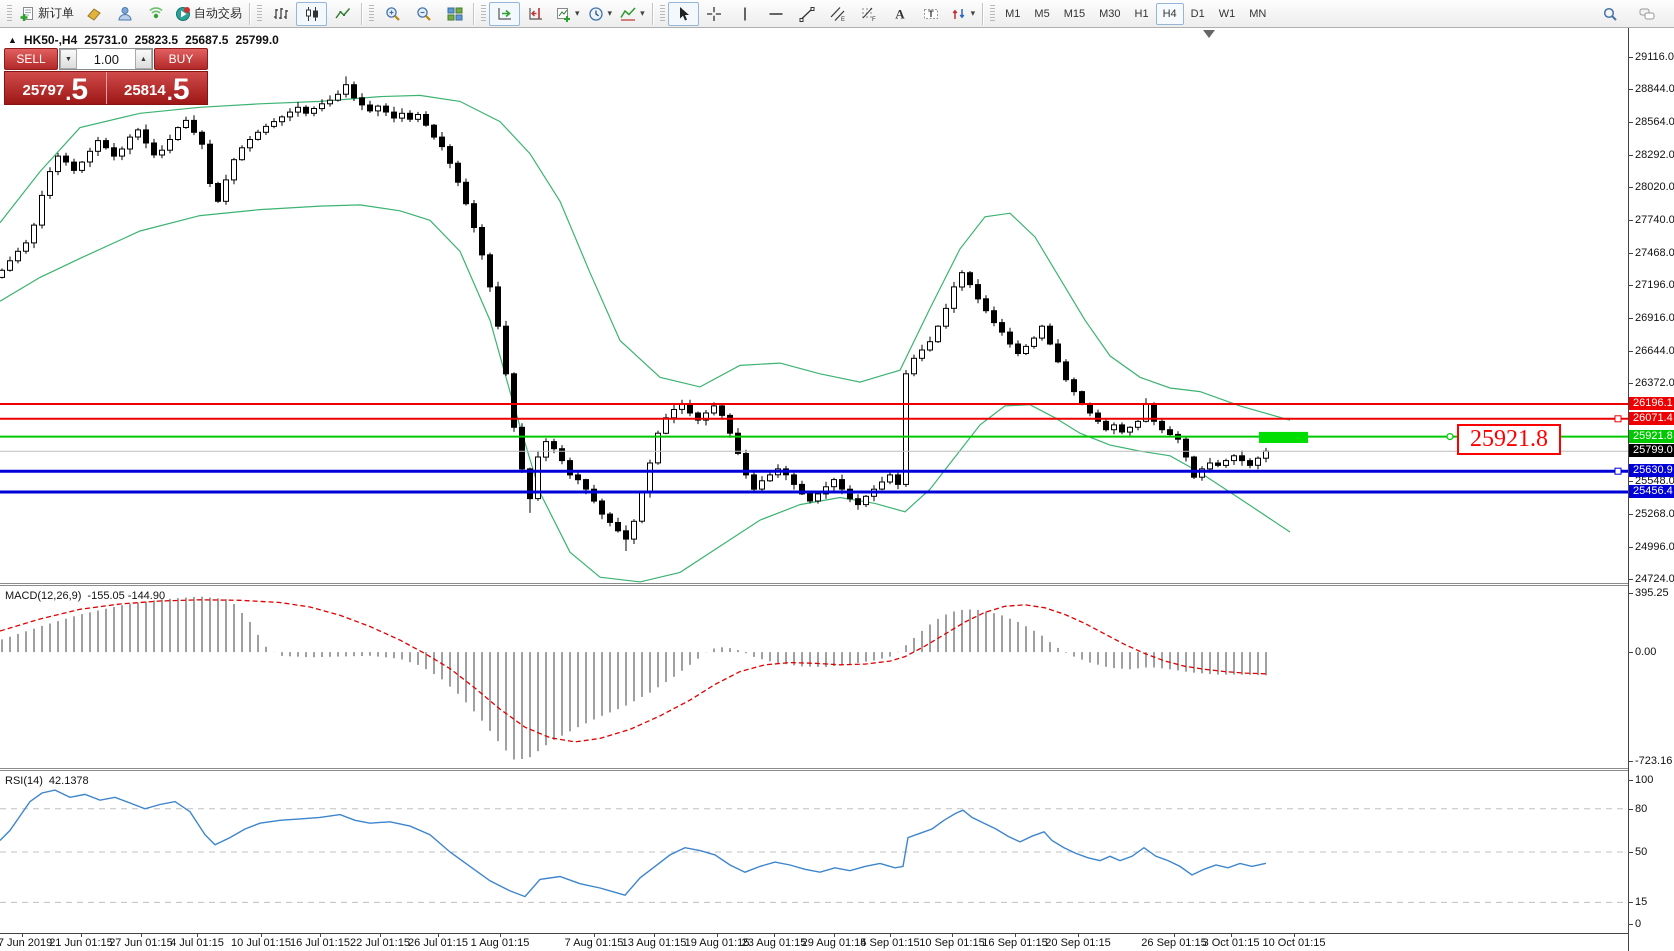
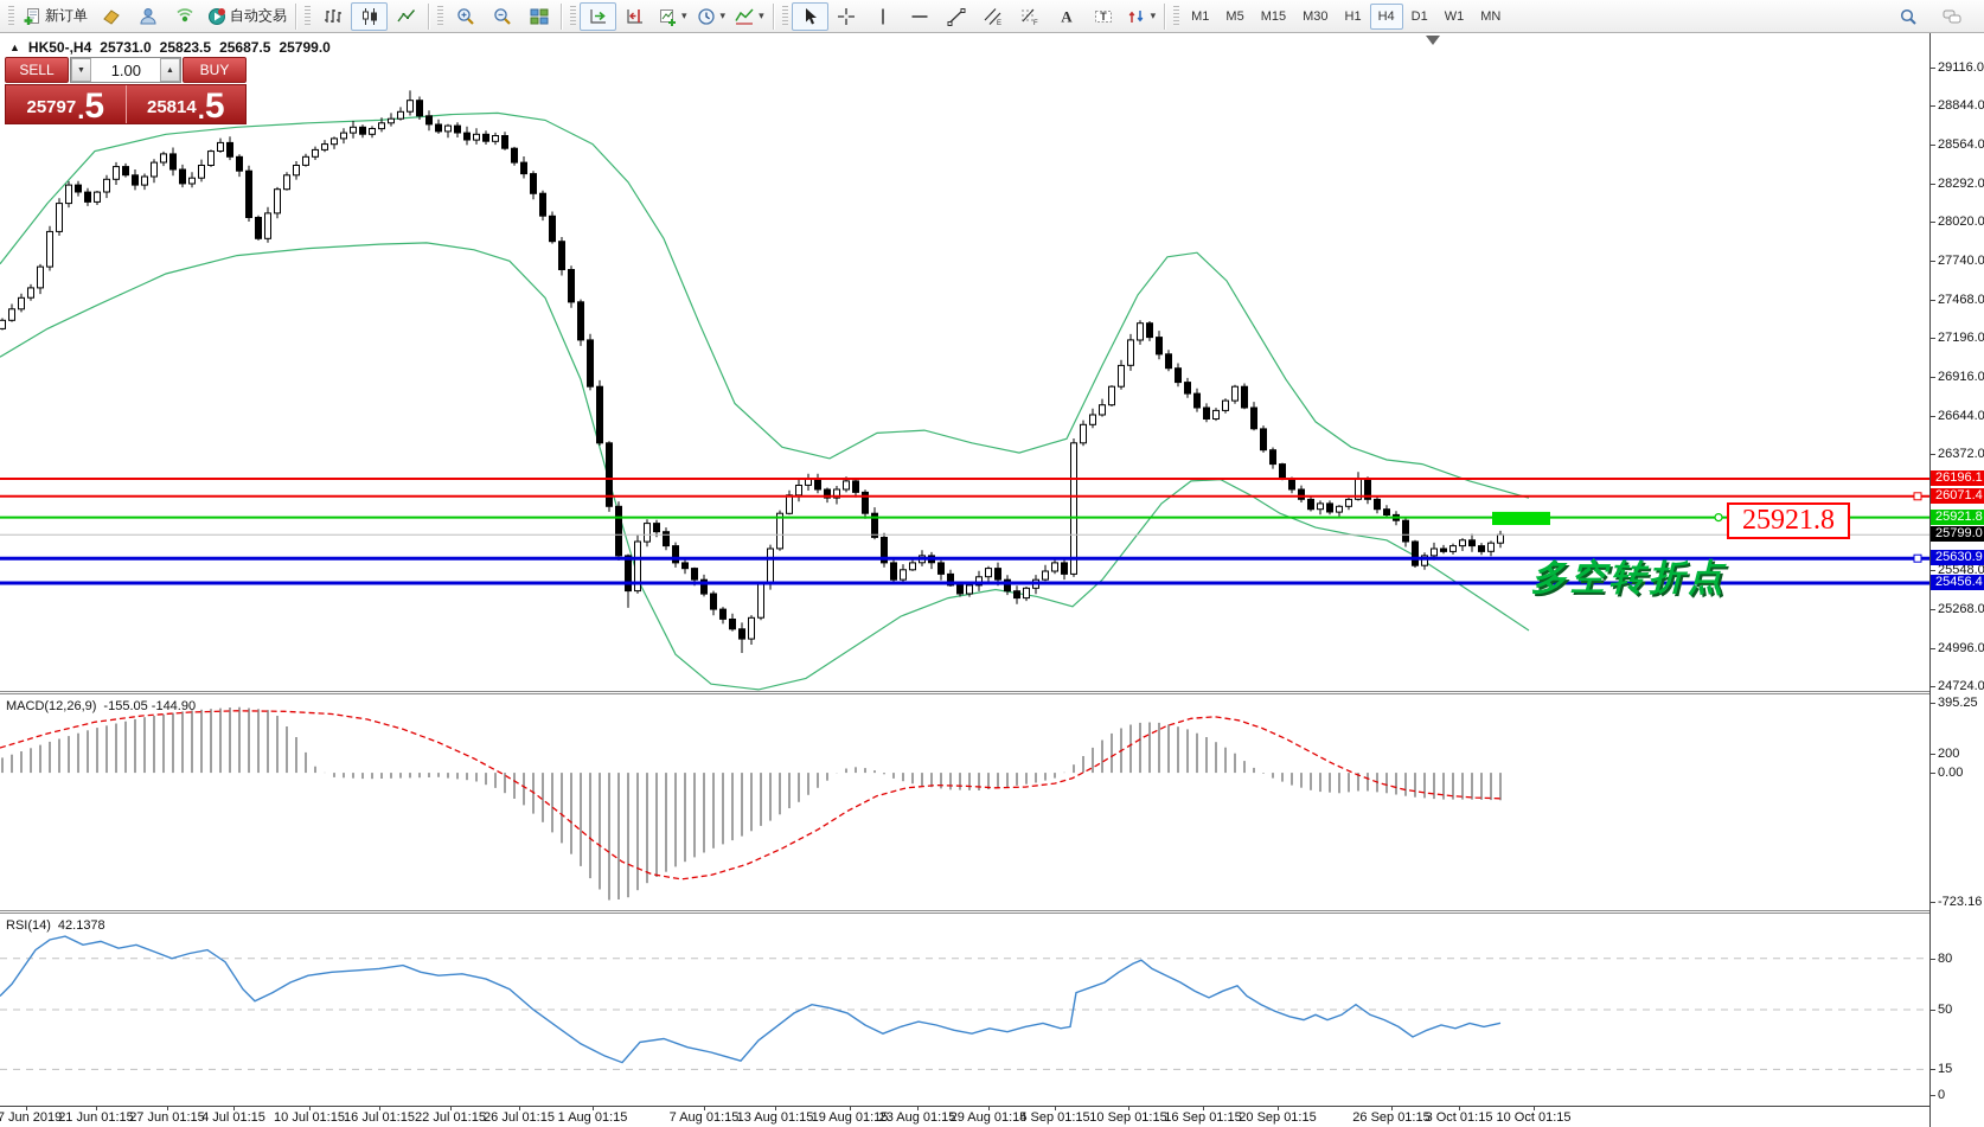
  新订单
  自动交易
  ▾
  ▾
  ▾
  A
  T
  ▾
  M1
  M5
  M15
  M30
  H1
  H4
  D1
  W1
  MN
  29116.0
  28844.0
  28564.0
  28292.0
  28020.0
  27740.0
  27468.0
  27196.0
  26916.0
  26644.0
  26372.0
  25548.0
  25268.0
  24996.0
  24724.0
  26196.1
  26071.4
  25921.8
  25630.9
  25456.4
  25799.0
  395.25
  0.00
  -723.16
- 100
+ 200
  80
  50
  15
  0
  7 Jun 2019
  21 Jun 01:15
  27 Jun 01:15
  4 Jul 01:15
  10 Jul 01:15
  16 Jul 01:15
  22 Jul 01:15
  26 Jul 01:15
  1 Aug 01:15
  7 Aug 01:15
  13 Aug 01:15
  19 Aug 01:15
  23 Aug 01:15
  29 Aug 01:15
  4 Sep 01:15
  10 Sep 01:15
  16 Sep 01:15
  20 Sep 01:15
  26 Sep 01:15
  3 Oct 01:15
  10 Oct 01:15
  ▲
  HK50-,H4
  25731.0
  25823.5
  25687.5
  25799.0
  SELL
  1.00
  BUY
  25797
  .
  5
  25814
  .
  5
  MACD(12,26,9)
  -155.05 -144.90
  RSI(14)
  42.1378
  25921.8
+ 多空转折点
